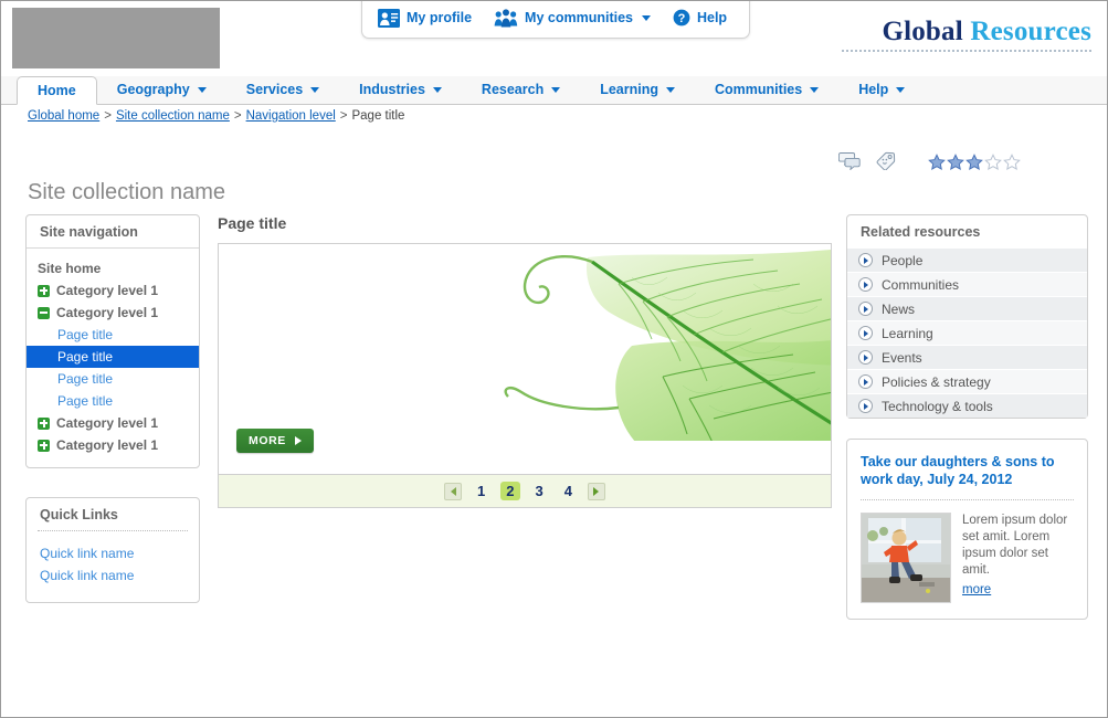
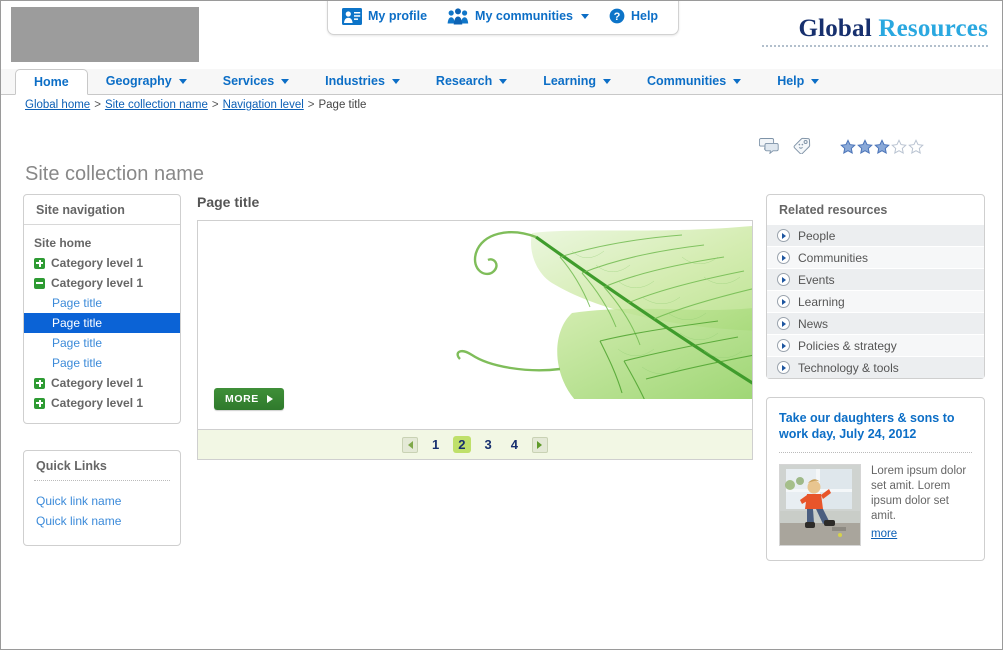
  My profile
  My communities
  ?
  Help
  Global Resources
  Home
  Geography
  Services
  Industries
  Research
  Learning
  Communities
  Help
  Global home > Site collection name > Navigation level > Page title
  Site collection name
  Site navigation
  Site home
  Category level 1
  Category level 1
  Page title
  Page title
  Page title
  Page title
  Category level 1
  Category level 1
  Quick Links
  Quick link name
  Quick link name
  Page title
  MORE
  1
  2
  3
  4
  Related resources
  People
  Communities
- News
+ Events
  Learning
- Events
+ News
  Policies & strategy
  Technology & tools
  Take our daughters & sons to work day, July 24, 2012
  Lorem ipsum dolor set amit. Lorem ipsum dolor set amit.
  more
